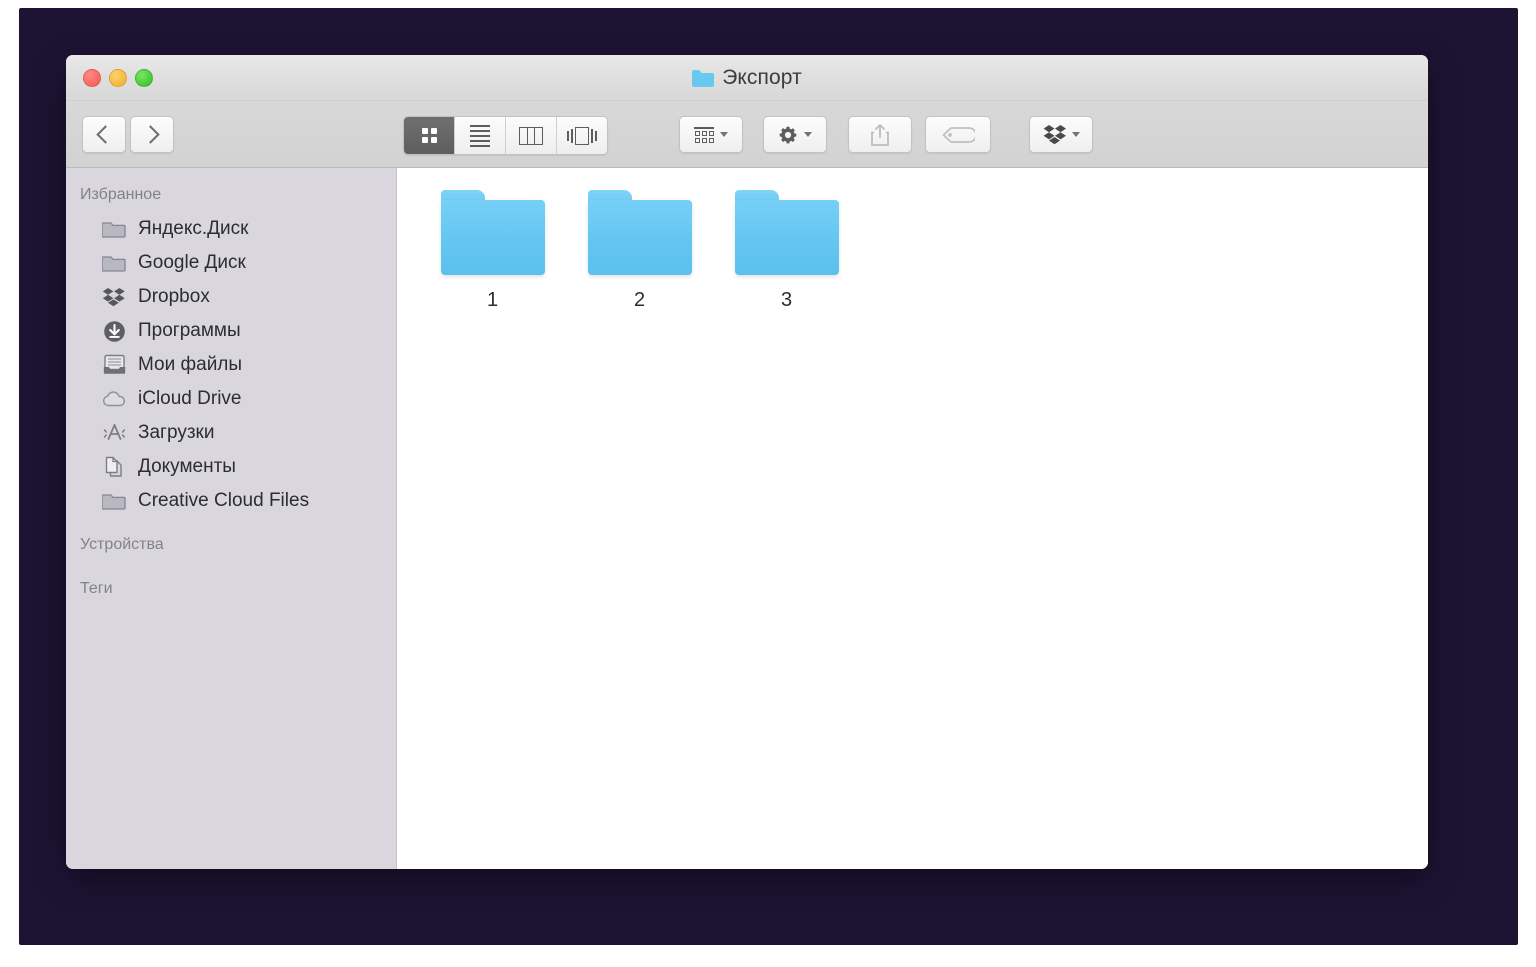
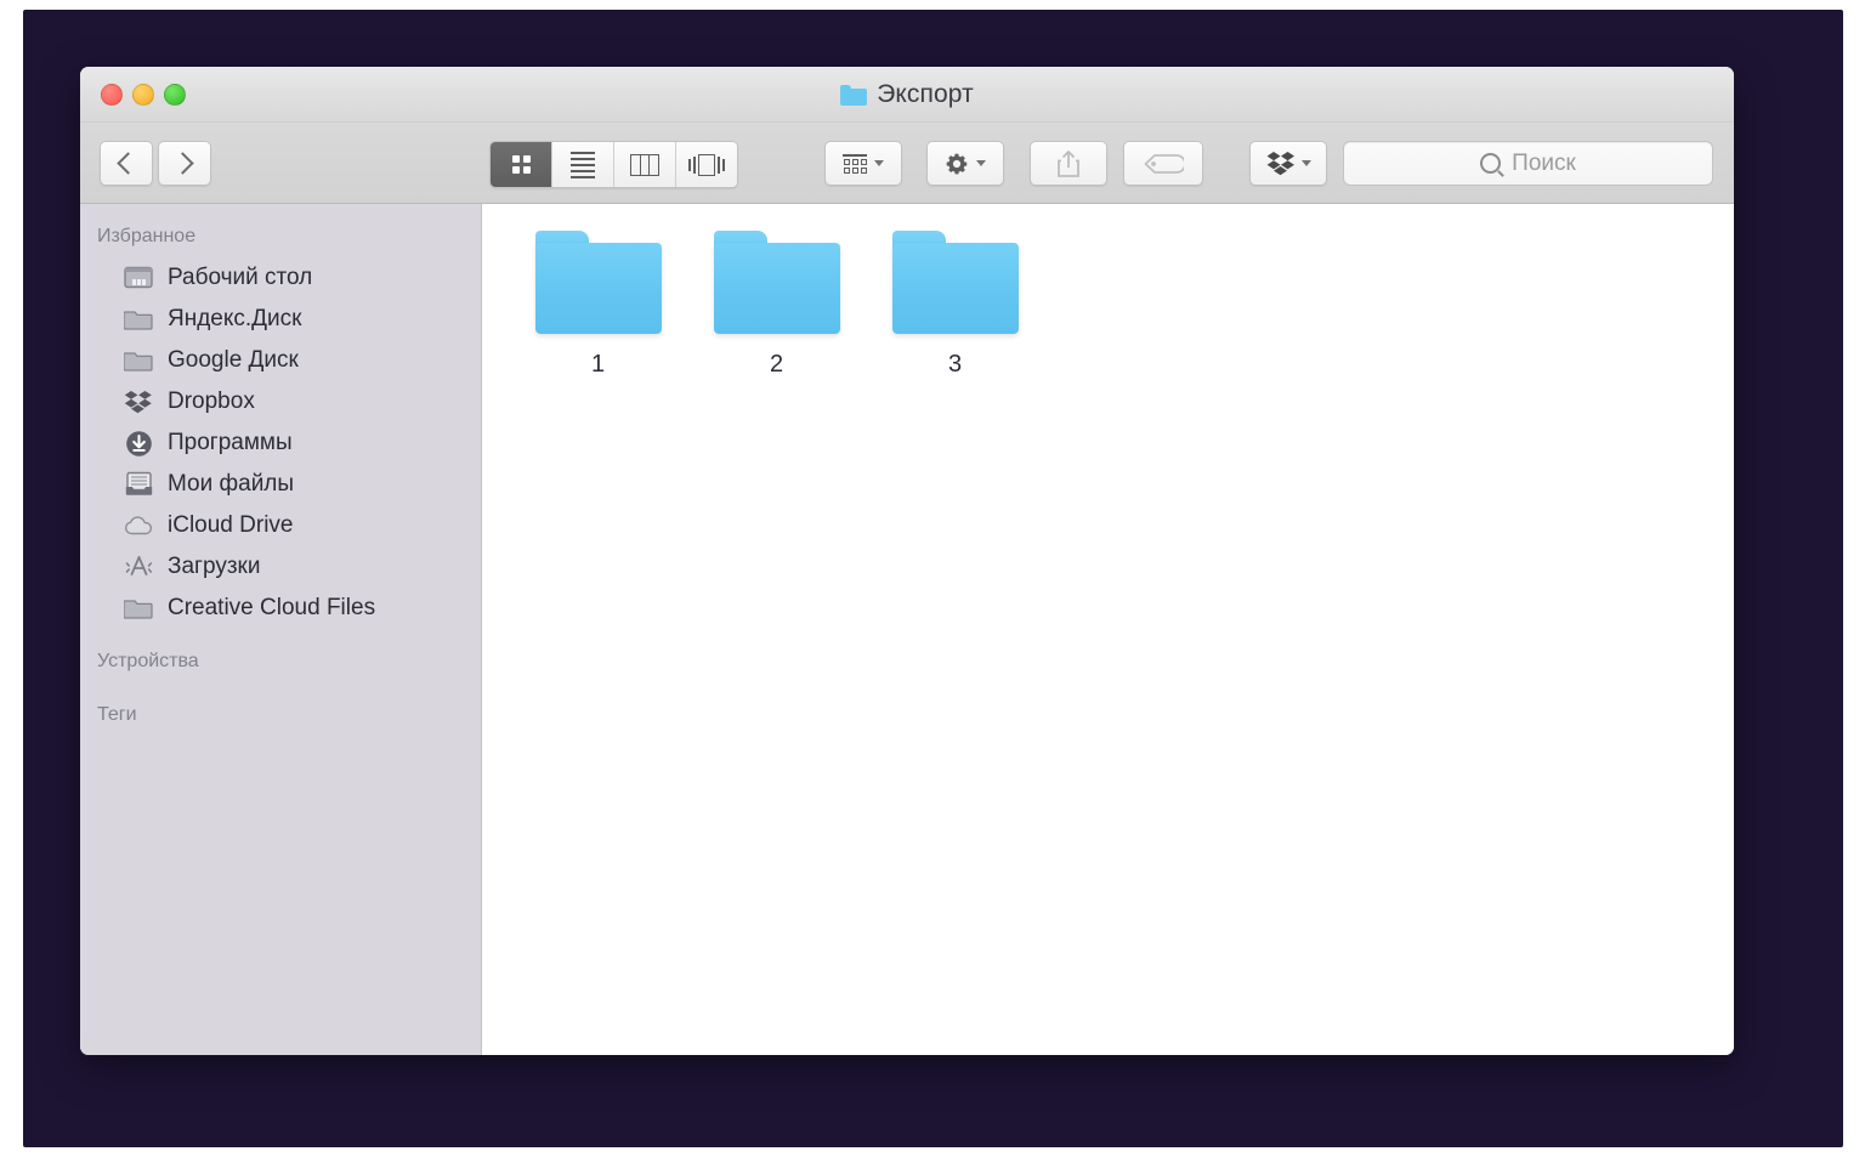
  Экспорт
+ Поиск
  Избранное
+ Рабочий стол
  Яндекс.Диск
  Google Диск
  Dropbox
  Программы
  Мои файлы
  iCloud Drive
  Загрузки
- Документы
  Creative Cloud Files
  Устройства
  Теги
  1
  2
  3
